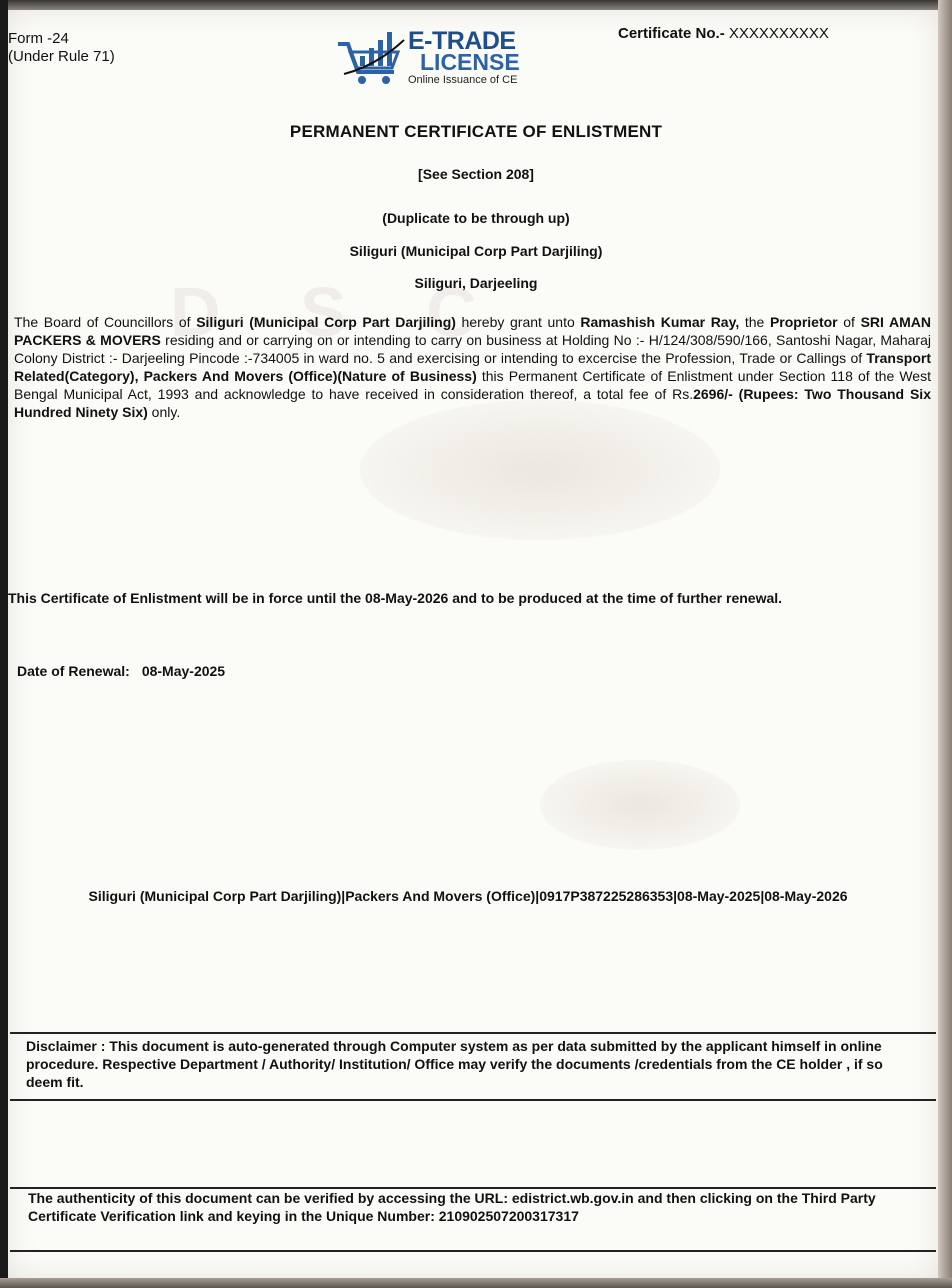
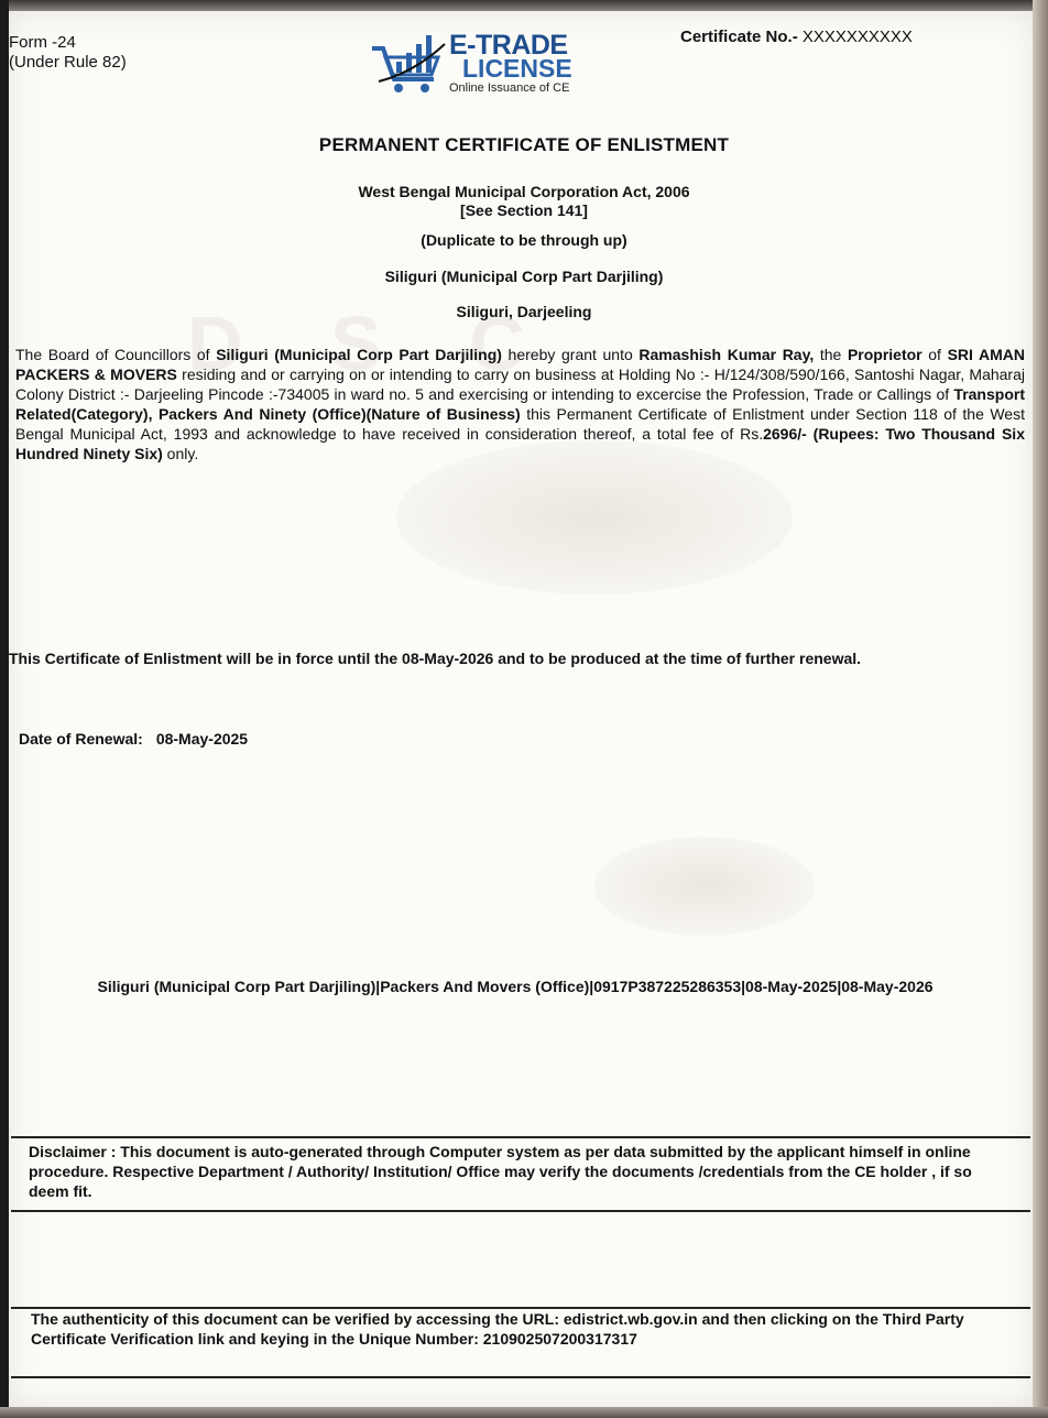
  D S C
  Form -24
- (Under Rule 71)
+ (Under Rule 82)
  E-TRADE
  LICENSE
  Online Issuance of CE
  Certificate No.- XXXXXXXXXX
  PERMANENT CERTIFICATE OF ENLISTMENT
+ West Bengal Municipal Corporation Act, 2006
- [See Section 208]
+ [See Section 141]
  (Duplicate to be through up)
  Siliguri (Municipal Corp Part Darjiling)
  Siliguri, Darjeeling
- The Board of Councillors of Siliguri (Municipal Corp Part Darjiling) hereby grant unto Ramashish Kumar Ray, the Proprietor of SRI AMAN PACKERS & MOVERS residing and or carrying on or intending to carry on business at Holding No :- H/124/308/590/166, Santoshi Nagar, Maharaj Colony District :- Darjeeling Pincode :-734005 in ward no. 5 and exercising or intending to excercise the Profession, Trade or Callings of Transport Related(Category), Packers And Movers (Office)(Nature of Business) this Permanent Certificate of Enlistment under Section 118 of the West Bengal Municipal Act, 1993 and acknowledge to have received in consideration thereof, a total fee of Rs.2696/- (Rupees: Two Thousand Six Hundred Ninety Six) only.
+ The Board of Councillors of Siliguri (Municipal Corp Part Darjiling) hereby grant unto Ramashish Kumar Ray, the Proprietor of SRI AMAN PACKERS & MOVERS residing and or carrying on or intending to carry on business at Holding No :- H/124/308/590/166, Santoshi Nagar, Maharaj Colony District :- Darjeeling Pincode :-734005 in ward no. 5 and exercising or intending to excercise the Profession, Trade or Callings of Transport Related(Category), Packers And Ninety (Office)(Nature of Business) this Permanent Certificate of Enlistment under Section 118 of the West Bengal Municipal Act, 1993 and acknowledge to have received in consideration thereof, a total fee of Rs.2696/- (Rupees: Two Thousand Six Hundred Ninety Six) only.
  This Certificate of Enlistment will be in force until the 08-May-2026 and to be produced at the time of further renewal.
  Date of Renewal: 08-May-2025
  Siliguri (Municipal Corp Part Darjiling)|Packers And Movers (Office)|0917P387225286353|08-May-2025|08-May-2026
  Disclaimer : This document is auto-generated through Computer system as per data submitted by the applicant himself in online procedure. Respective Department / Authority/ Institution/ Office may verify the documents /credentials from the CE holder , if so deem fit.
  The authenticity of this document can be verified by accessing the URL: edistrict.wb.gov.in and then clicking on the Third Party Certificate Verification link and keying in the Unique Number: 210902507200317317
